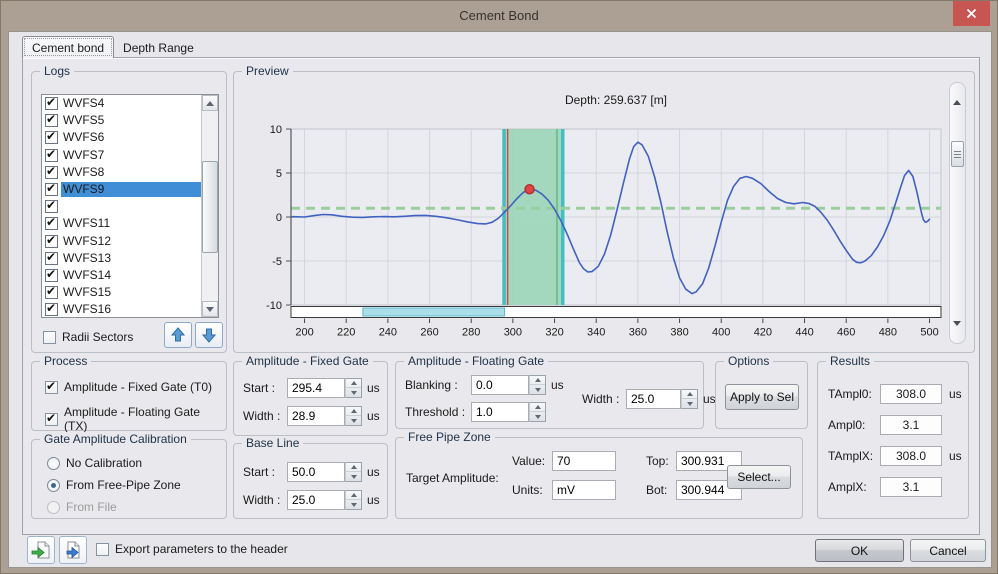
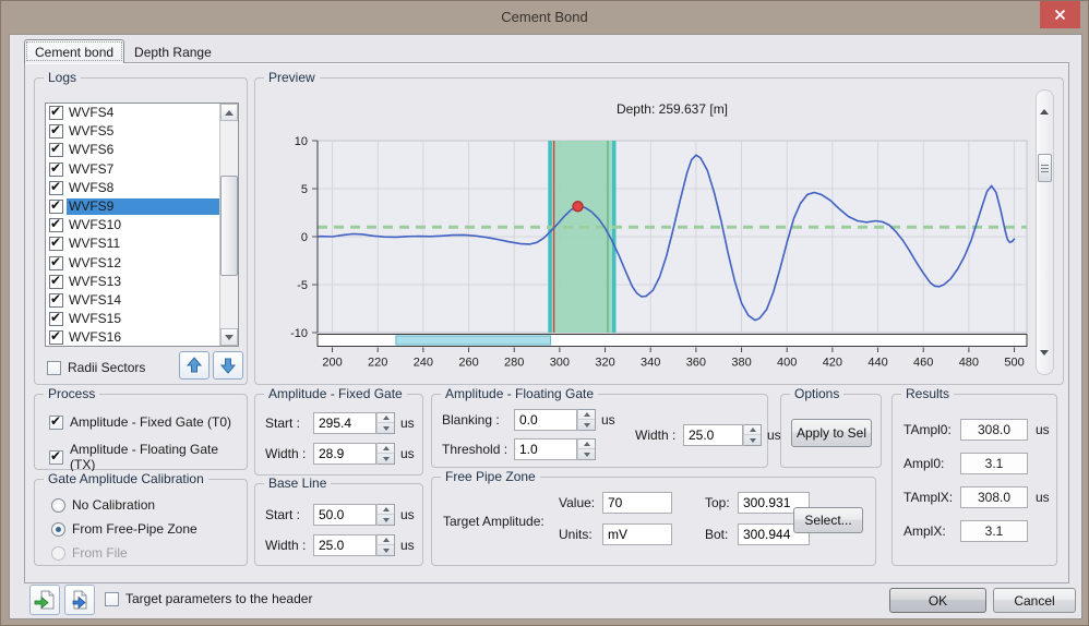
  Cement Bond
  Cement bond
  Depth Range
  Logs
  WVFS4
  WVFS5
  WVFS6
  WVFS7
  WVFS8
  WVFS9
+ WVFS10
  WVFS11
  WVFS12
  WVFS13
  WVFS14
  WVFS15
  WVFS16
  Radii Sectors
  Preview
  10
  5
  0
  -5
  -10
  200
  220
  240
  260
  280
  300
  320
  340
  360
  380
  400
  420
  440
  460
  480
  500
  Depth: 259.637 [m]
  Process
  Amplitude - Fixed Gate (T0)
  Amplitude - Floating Gate (TX)
  Gate Amplitude Calibration
  No Calibration
  From Free-Pipe Zone
  From File
  Amplitude - Fixed Gate
  Start :
  295.4
  us
  Width :
  28.9
  us
  Base Line
  Start :
  50.0
  us
  Width :
  25.0
  us
  Amplitude - Floating Gate
  Blanking :
  0.0
  us
  Threshold :
  1.0
  Width :
  25.0
  us
  Free Pipe Zone
  Target Amplitude:
  Value:
  70
  Units:
  mV
  Top:
  300.931
  Bot:
  300.944
  Select...
  Options
  Apply to Sel
  Results
  TAmpl0:
  308.0
  us
  Ampl0:
  3.1
  TAmplX:
  308.0
  us
  AmplX:
  3.1
- Export parameters to the header
+ Target parameters to the header
  OK
  Cancel
